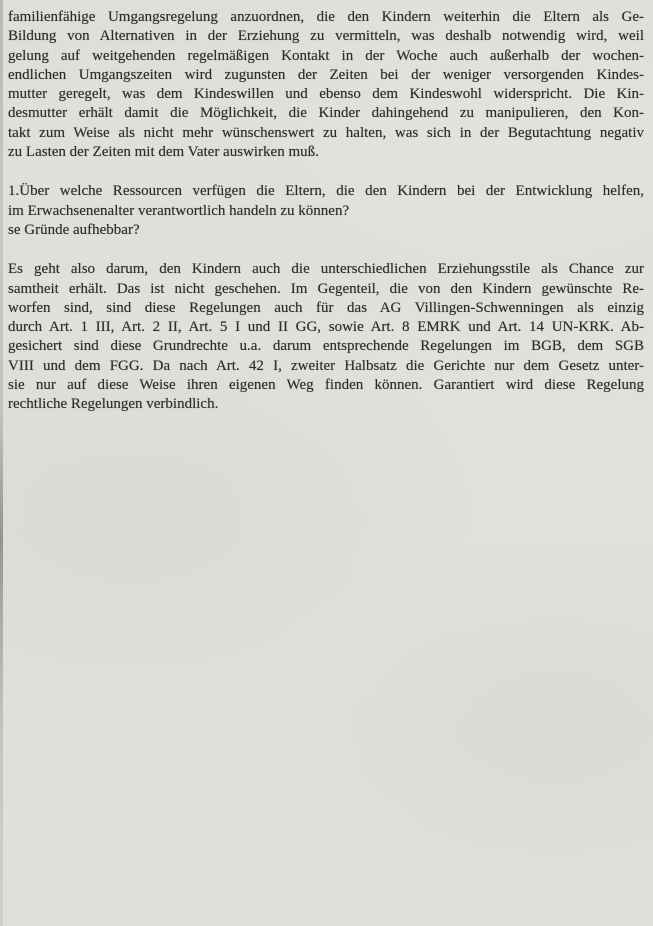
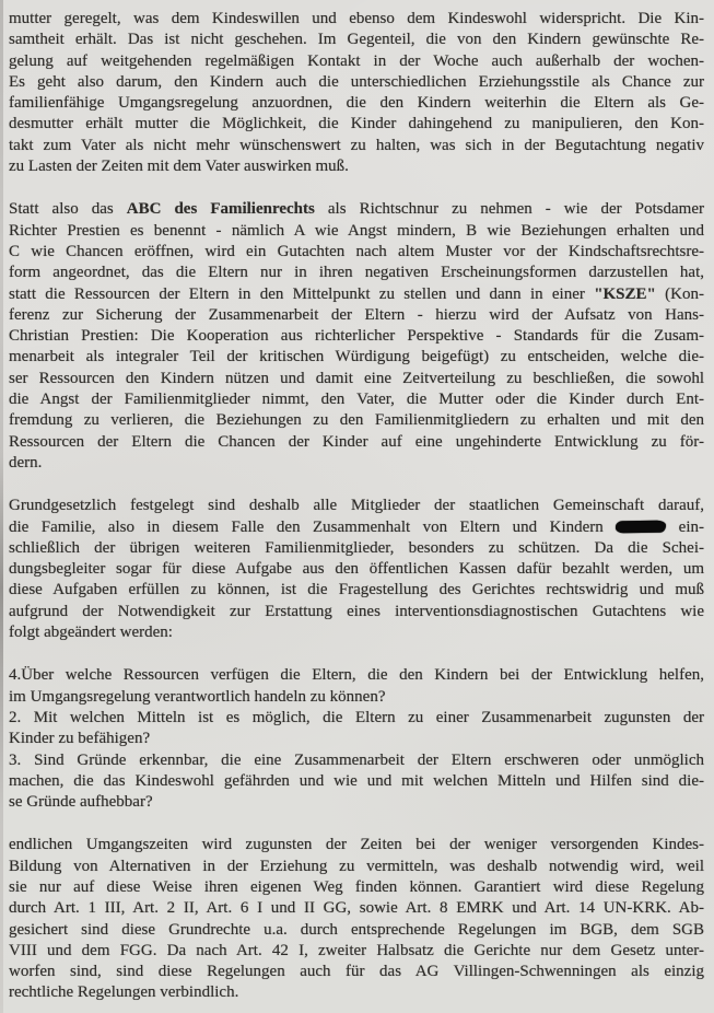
- familienfähige Umgangsregelung anzuordnen, die den Kindern weiterhin die Eltern als Ge-
+ mutter geregelt, was dem Kindeswillen und ebenso dem Kindeswohl widerspricht. Die Kin-
- Bildung von Alternativen in der Erziehung zu vermitteln, was deshalb notwendig wird, weil
+ samtheit erhält. Das ist nicht geschehen. Im Gegenteil, die von den Kindern gewünschte Re-
  gelung auf weitgehenden regelmäßigen Kontakt in der Woche auch außerhalb der wochen-
- endlichen Umgangszeiten wird zugunsten der Zeiten bei der weniger versorgenden Kindes-
+ Es geht also darum, den Kindern auch die unterschiedlichen Erziehungsstile als Chance zur
- mutter geregelt, was dem Kindeswillen und ebenso dem Kindeswohl widerspricht. Die Kin-
+ familienfähige Umgangsregelung anzuordnen, die den Kindern weiterhin die Eltern als Ge-
- desmutter erhält damit die Möglichkeit, die Kinder dahingehend zu manipulieren, den Kon-
+ desmutter erhält mutter die Möglichkeit, die Kinder dahingehend zu manipulieren, den Kon-
- takt zum Weise als nicht mehr wünschenswert zu halten, was sich in der Begutachtung negativ
+ takt zum Vater als nicht mehr wünschenswert zu halten, was sich in der Begutachtung negativ
  zu Lasten der Zeiten mit dem Vater auswirken muß.
+ Statt also das ABC des Familienrechts als Richtschnur zu nehmen - wie der Potsdamer
+ Richter Prestien es benennt - nämlich A wie Angst mindern, B wie Beziehungen erhalten und
+ C wie Chancen eröffnen, wird ein Gutachten nach altem Muster vor der Kindschaftsrechtsre-
+ form angeordnet, das die Eltern nur in ihren negativen Erscheinungsformen darzustellen hat,
+ statt die Ressourcen der Eltern in den Mittelpunkt zu stellen und dann in einer "KSZE" (Kon-
+ ferenz zur Sicherung der Zusammenarbeit der Eltern - hierzu wird der Aufsatz von Hans-
+ Christian Prestien: Die Kooperation aus richterlicher Perspektive - Standards für die Zusam-
+ menarbeit als integraler Teil der kritischen Würdigung beigefügt) zu entscheiden, welche die-
+ ser Ressourcen den Kindern nützen und damit eine Zeitverteilung zu beschließen, die sowohl
+ die Angst der Familienmitglieder nimmt, den Vater, die Mutter oder die Kinder durch Ent-
+ fremdung zu verlieren, die Beziehungen zu den Familienmitgliedern zu erhalten und mit den
+ Ressourcen der Eltern die Chancen der Kinder auf eine ungehinderte Entwicklung zu för-
+ dern.
+ Grundgesetzlich festgelegt sind deshalb alle Mitglieder der staatlichen Gemeinschaft darauf,
+ die Familie, also in diesem Falle den Zusammenhalt von Eltern und Kindern ein-
+ schließlich der übrigen weiteren Familienmitglieder, besonders zu schützen. Da die Schei-
+ dungsbegleiter sogar für diese Aufgabe aus den öffentlichen Kassen dafür bezahlt werden, um
+ diese Aufgaben erfüllen zu können, ist die Fragestellung des Gerichtes rechtswidrig und muß
+ aufgrund der Notwendigkeit zur Erstattung eines interventionsdiagnostischen Gutachtens wie
+ folgt abgeändert werden:
- 1.Über welche Ressourcen verfügen die Eltern, die den Kindern bei der Entwicklung helfen,
+ 4.Über welche Ressourcen verfügen die Eltern, die den Kindern bei der Entwicklung helfen,
- im Erwachsenenalter verantwortlich handeln zu können?
+ im Umgangsregelung verantwortlich handeln zu können?
+ 2. Mit welchen Mitteln ist es möglich, die Eltern zu einer Zusammenarbeit zugunsten der
+ Kinder zu befähigen?
+ 3. Sind Gründe erkennbar, die eine Zusammenarbeit der Eltern erschweren oder unmöglich
+ machen, die das Kindeswohl gefährden und wie und mit welchen Mitteln und Hilfen sind die-
  se Gründe aufhebbar?
- Es geht also darum, den Kindern auch die unterschiedlichen Erziehungsstile als Chance zur
+ endlichen Umgangszeiten wird zugunsten der Zeiten bei der weniger versorgenden Kindes-
- samtheit erhält. Das ist nicht geschehen. Im Gegenteil, die von den Kindern gewünschte Re-
+ Bildung von Alternativen in der Erziehung zu vermitteln, was deshalb notwendig wird, weil
- worfen sind, sind diese Regelungen auch für das AG Villingen-Schwenningen als einzig
+ sie nur auf diese Weise ihren eigenen Weg finden können. Garantiert wird diese Regelung
- durch Art. 1 III, Art. 2 II, Art. 5 I und II GG, sowie Art. 8 EMRK und Art. 14 UN-KRK. Ab-
+ durch Art. 1 III, Art. 2 II, Art. 6 I und II GG, sowie Art. 8 EMRK und Art. 14 UN-KRK. Ab-
- gesichert sind diese Grundrechte u.a. darum entsprechende Regelungen im BGB, dem SGB
+ gesichert sind diese Grundrechte u.a. durch entsprechende Regelungen im BGB, dem SGB
  VIII und dem FGG. Da nach Art. 42 I, zweiter Halbsatz die Gerichte nur dem Gesetz unter-
- sie nur auf diese Weise ihren eigenen Weg finden können. Garantiert wird diese Regelung
+ worfen sind, sind diese Regelungen auch für das AG Villingen-Schwenningen als einzig
  rechtliche Regelungen verbindlich.
